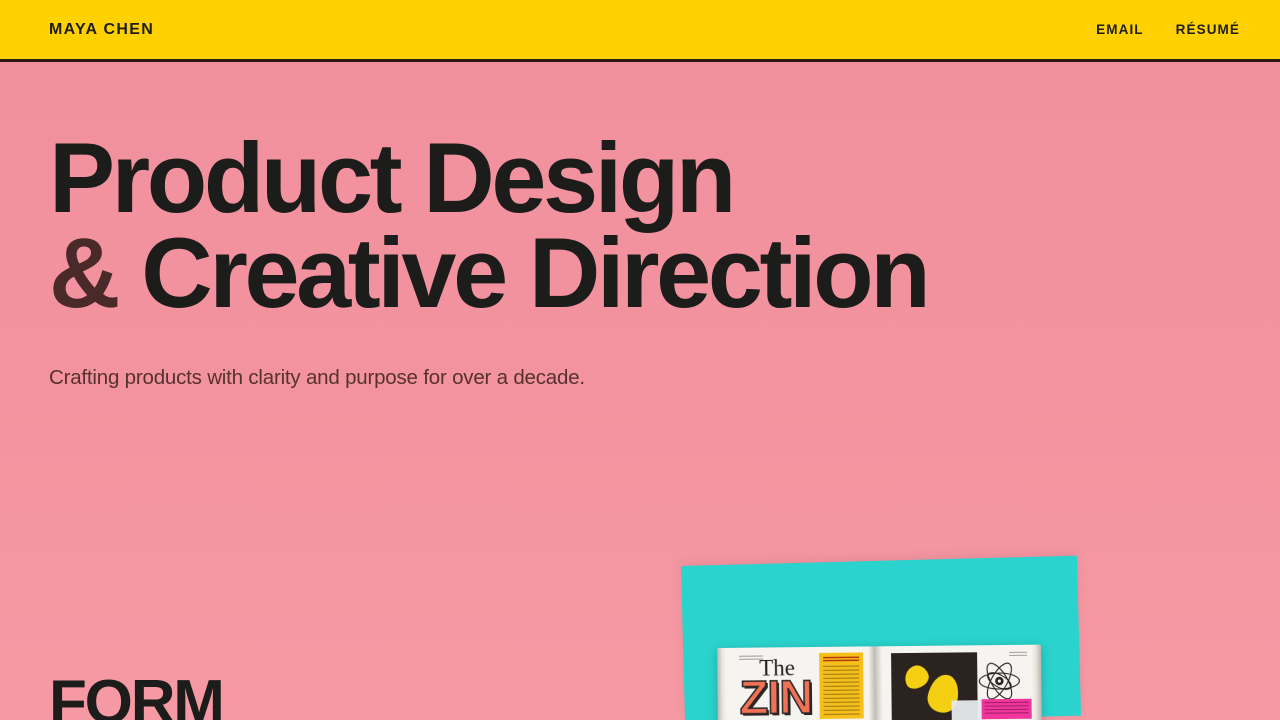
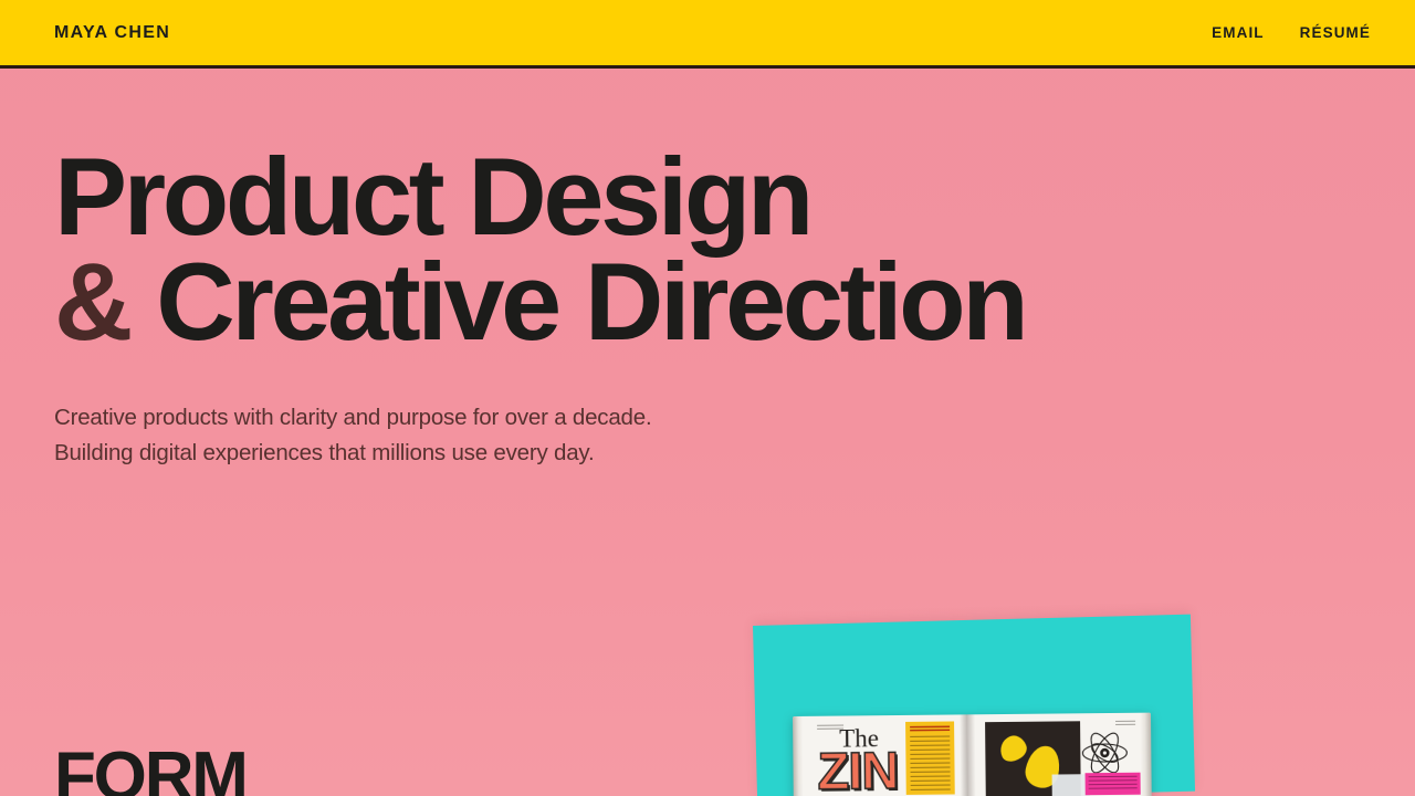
  MAYA CHEN
  EMAIL
  RÉSUMÉ
  Product Design
  & Creative Direction
- Crafting products with clarity and purpose for over a decade.
+ Creative products with clarity and purpose for over a decade.
+ Building digital experiences that millions use every day.
  FORM
  The
  ZIN
